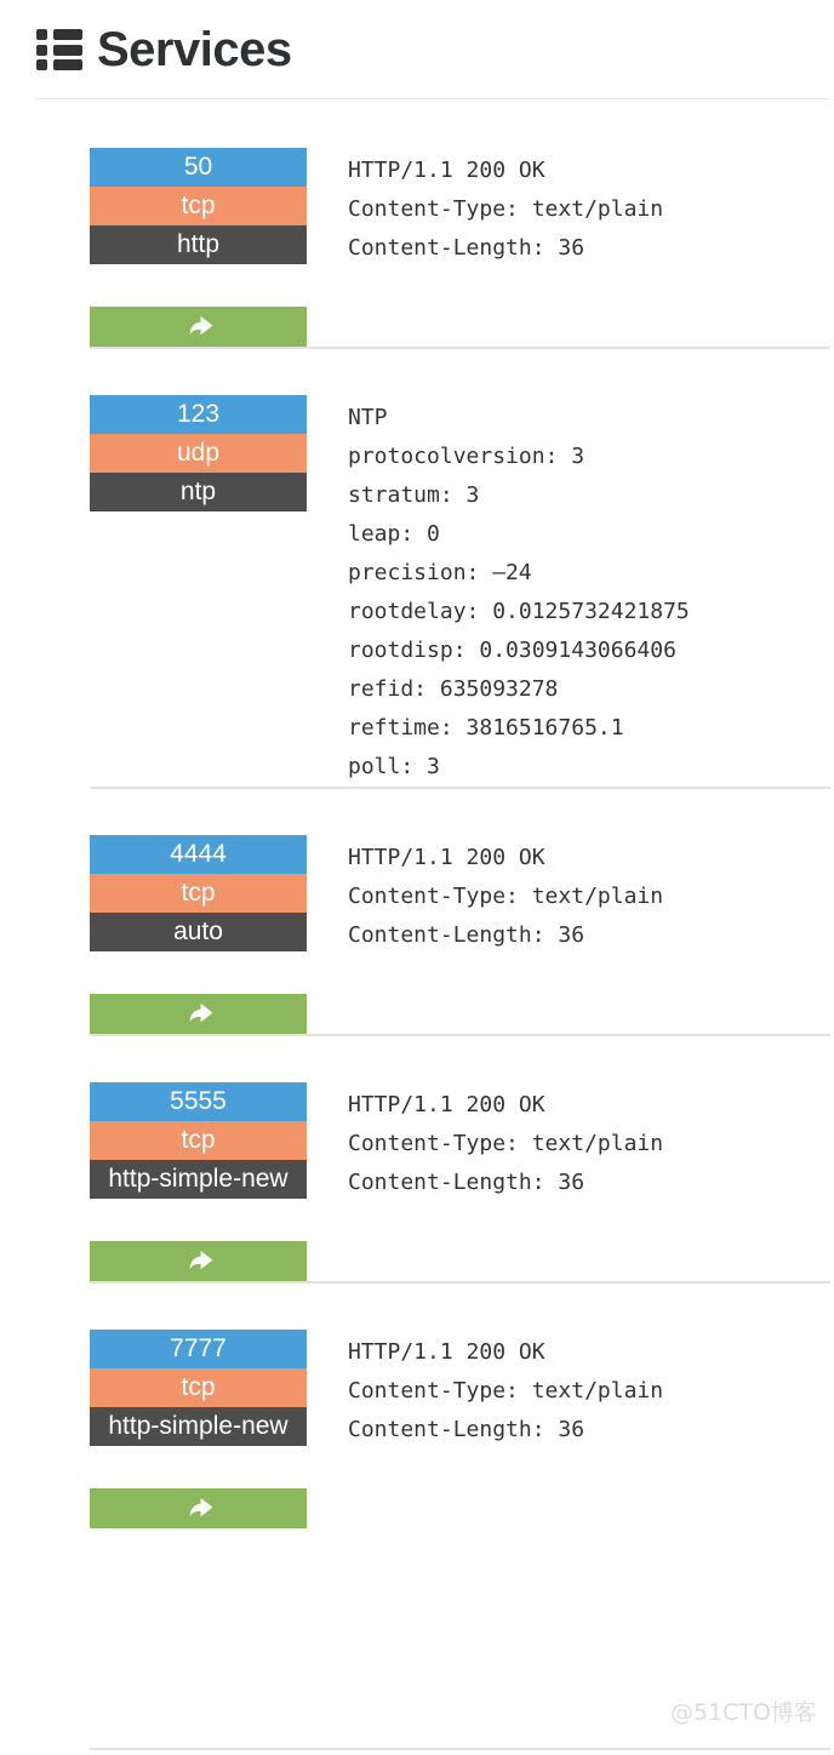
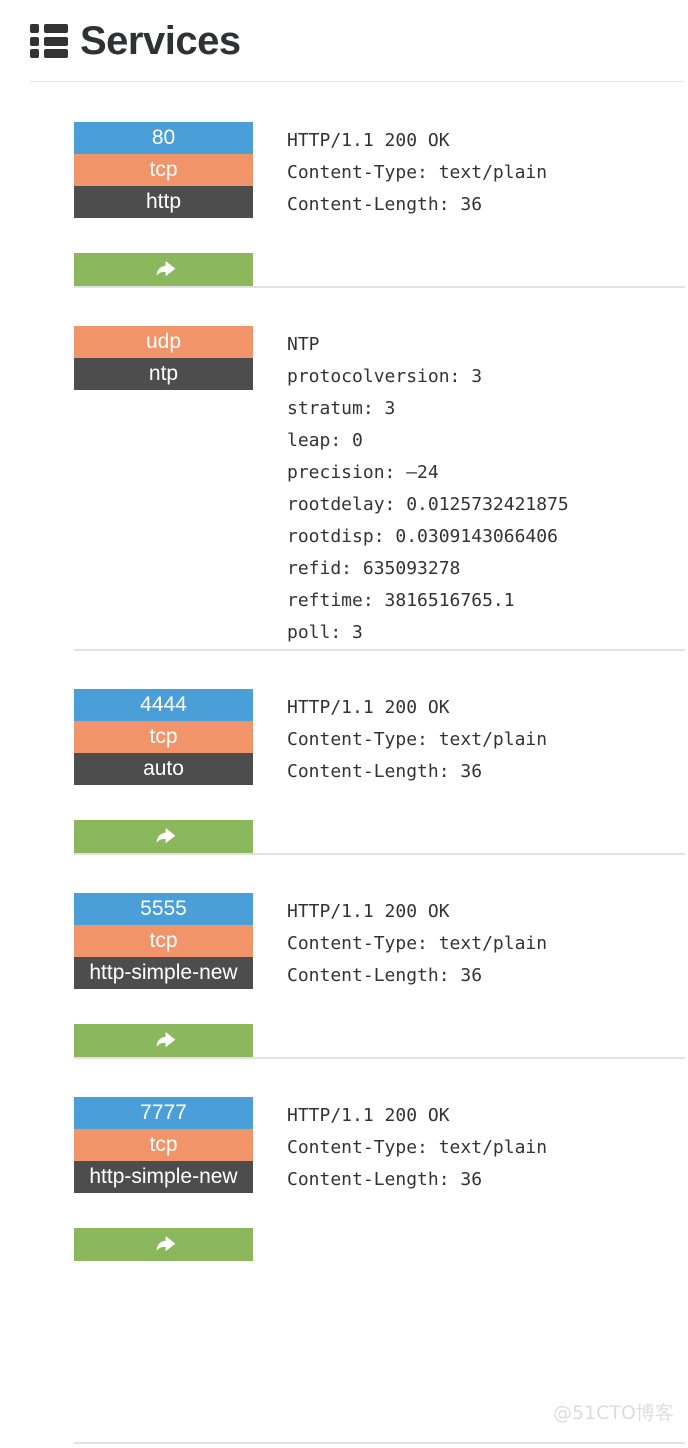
  Services
- 50
+ 80
  tcp
  http
  HTTP/1.1 200 OK
  Content-Type: text/plain
  Content-Length: 36
- 123
  udp
  ntp
  NTP
  protocolversion: 3
  stratum: 3
  leap: 0
  precision: –24
  rootdelay: 0.0125732421875
  rootdisp: 0.0309143066406
  refid: 635093278
  reftime: 3816516765.1
  poll: 3
  4444
  tcp
  auto
  HTTP/1.1 200 OK
  Content-Type: text/plain
  Content-Length: 36
  5555
  tcp
  http-simple-new
  HTTP/1.1 200 OK
  Content-Type: text/plain
  Content-Length: 36
  7777
  tcp
  http-simple-new
  HTTP/1.1 200 OK
  Content-Type: text/plain
  Content-Length: 36
  @51CTO博客
